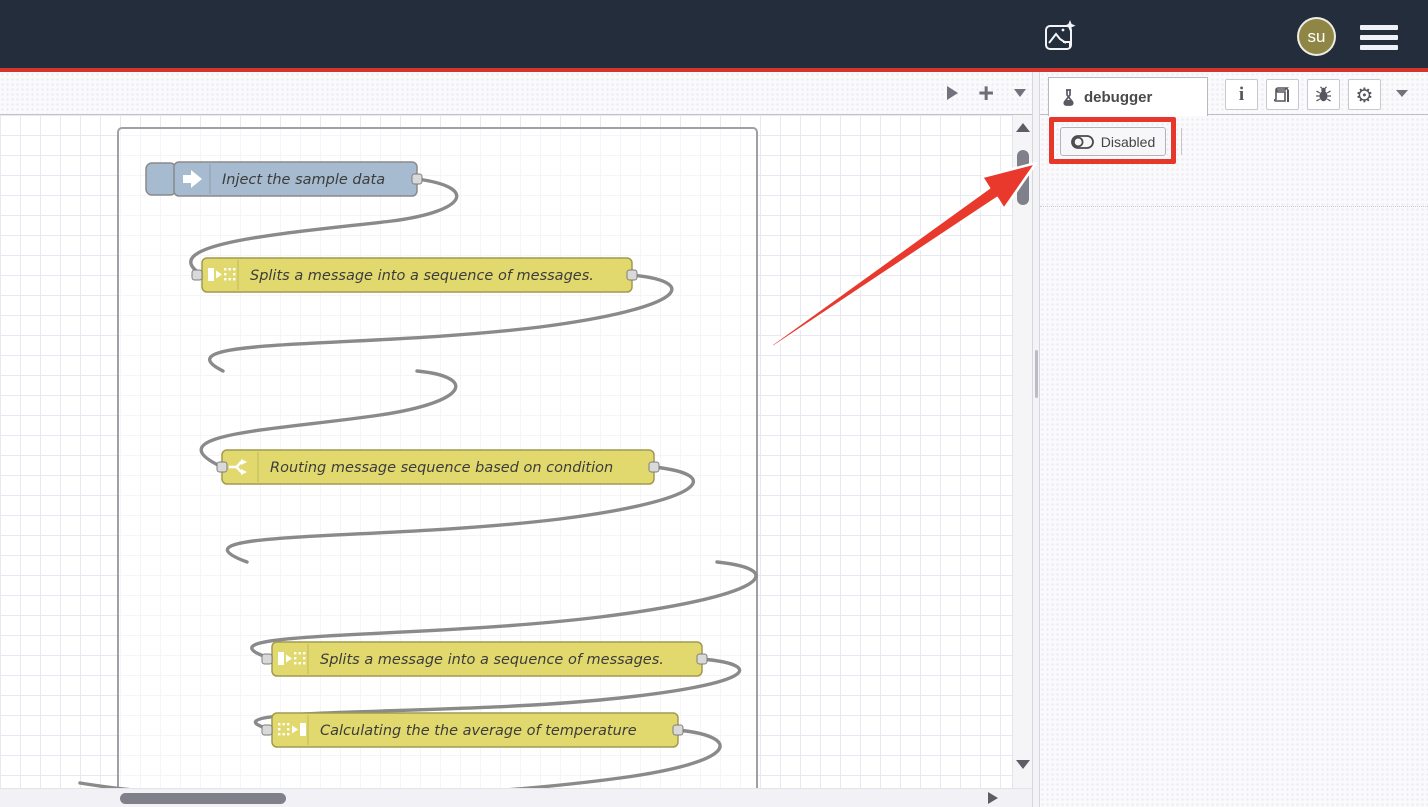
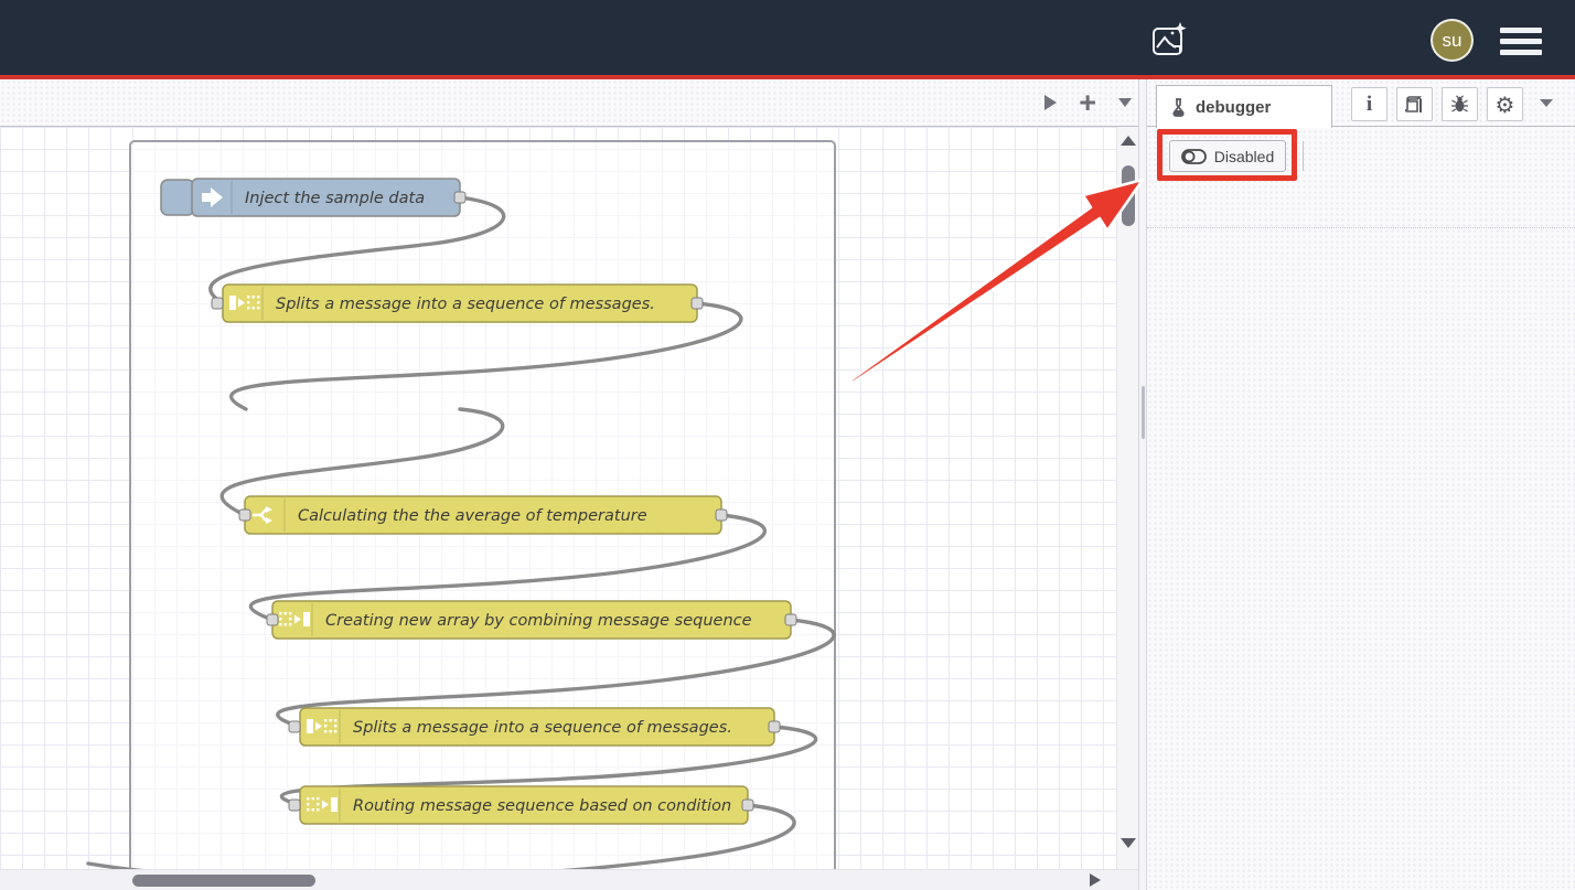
  su
  +
  Inject the sample data
  Splits a message into a sequence of messages.
- Routing message sequence based on condition
+ Calculating the the average of temperature
+ Creating new array by combining message sequence
  Splits a message into a sequence of messages.
- Calculating the the average of temperature
+ Routing message sequence based on condition
  debugger
  i
  ⚙
  Disabled
